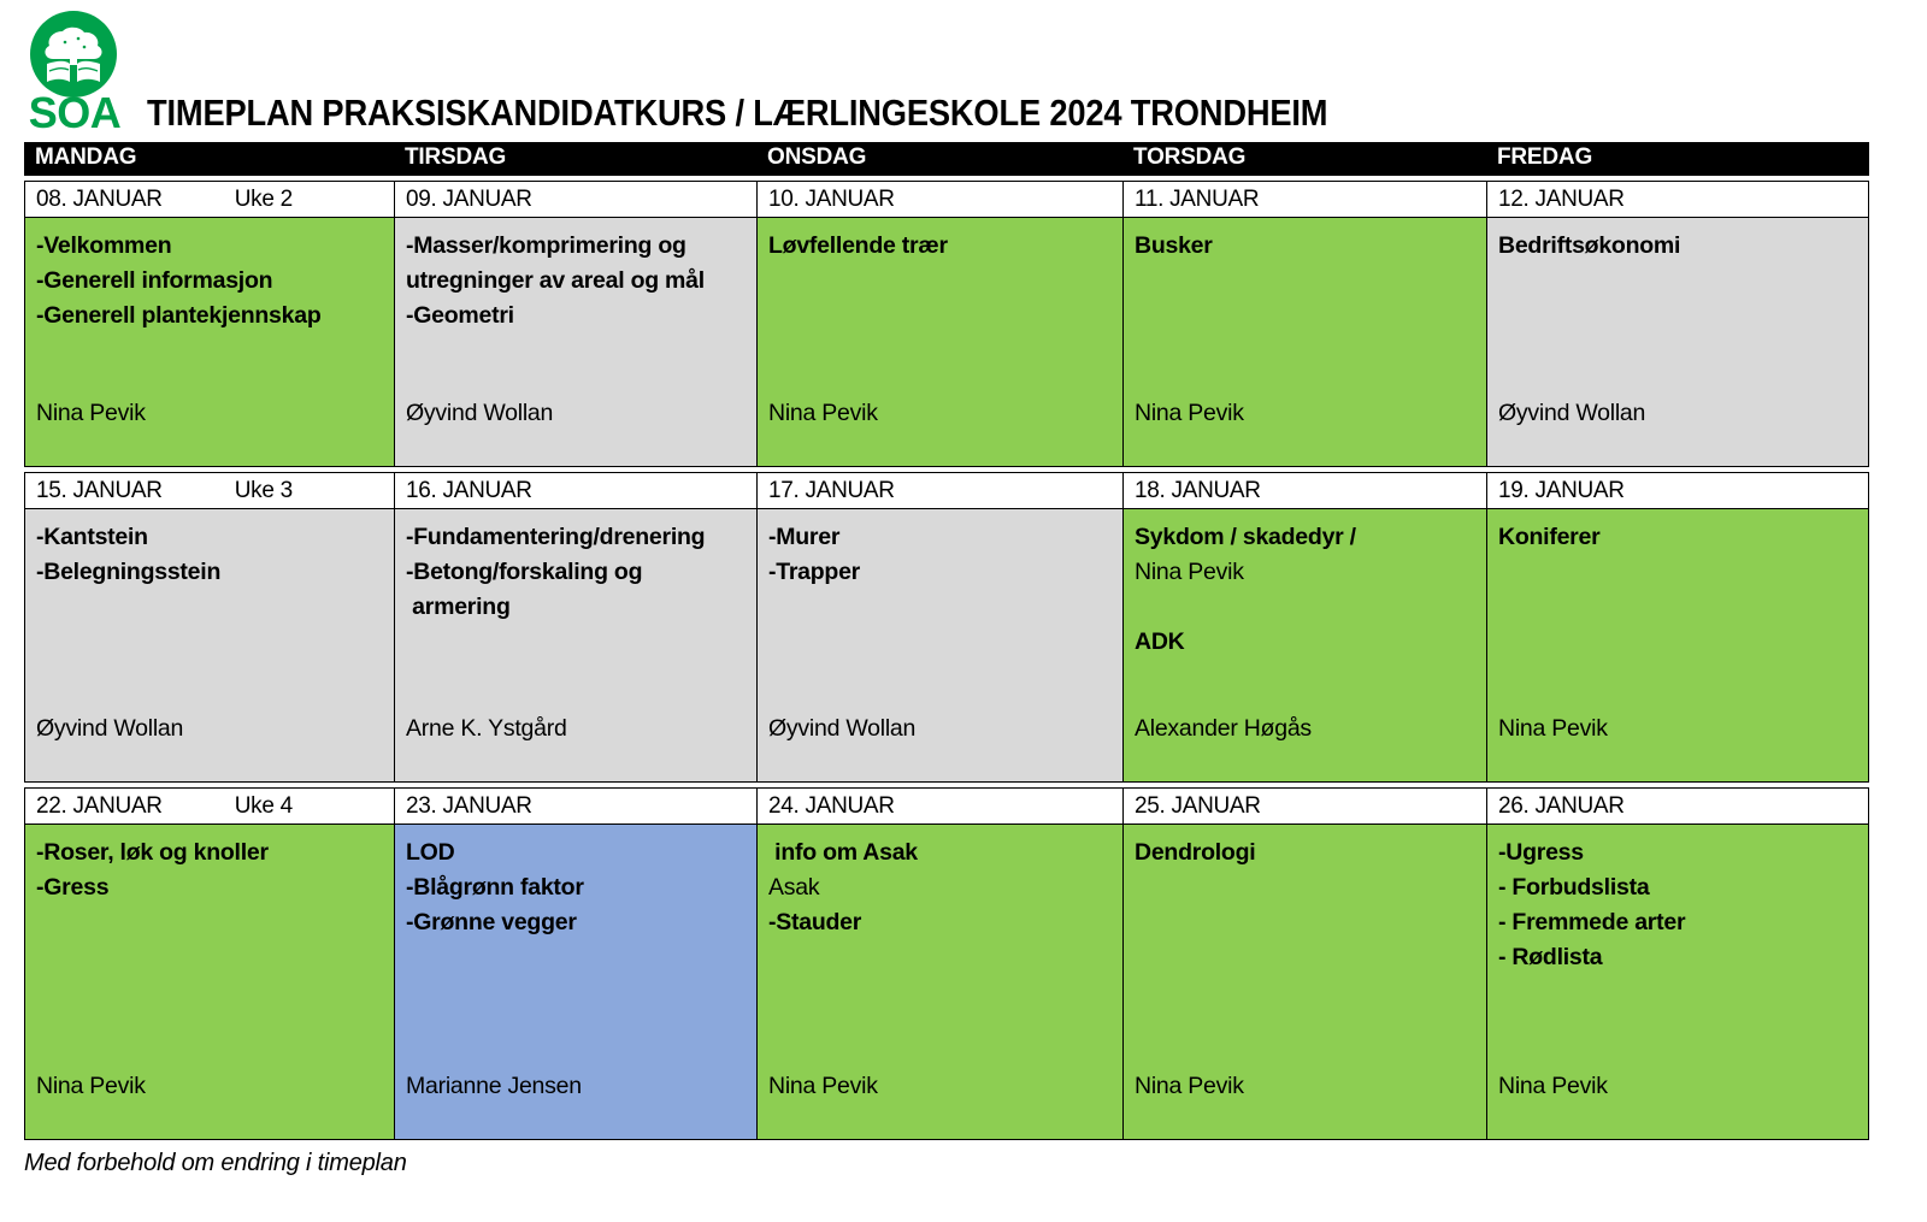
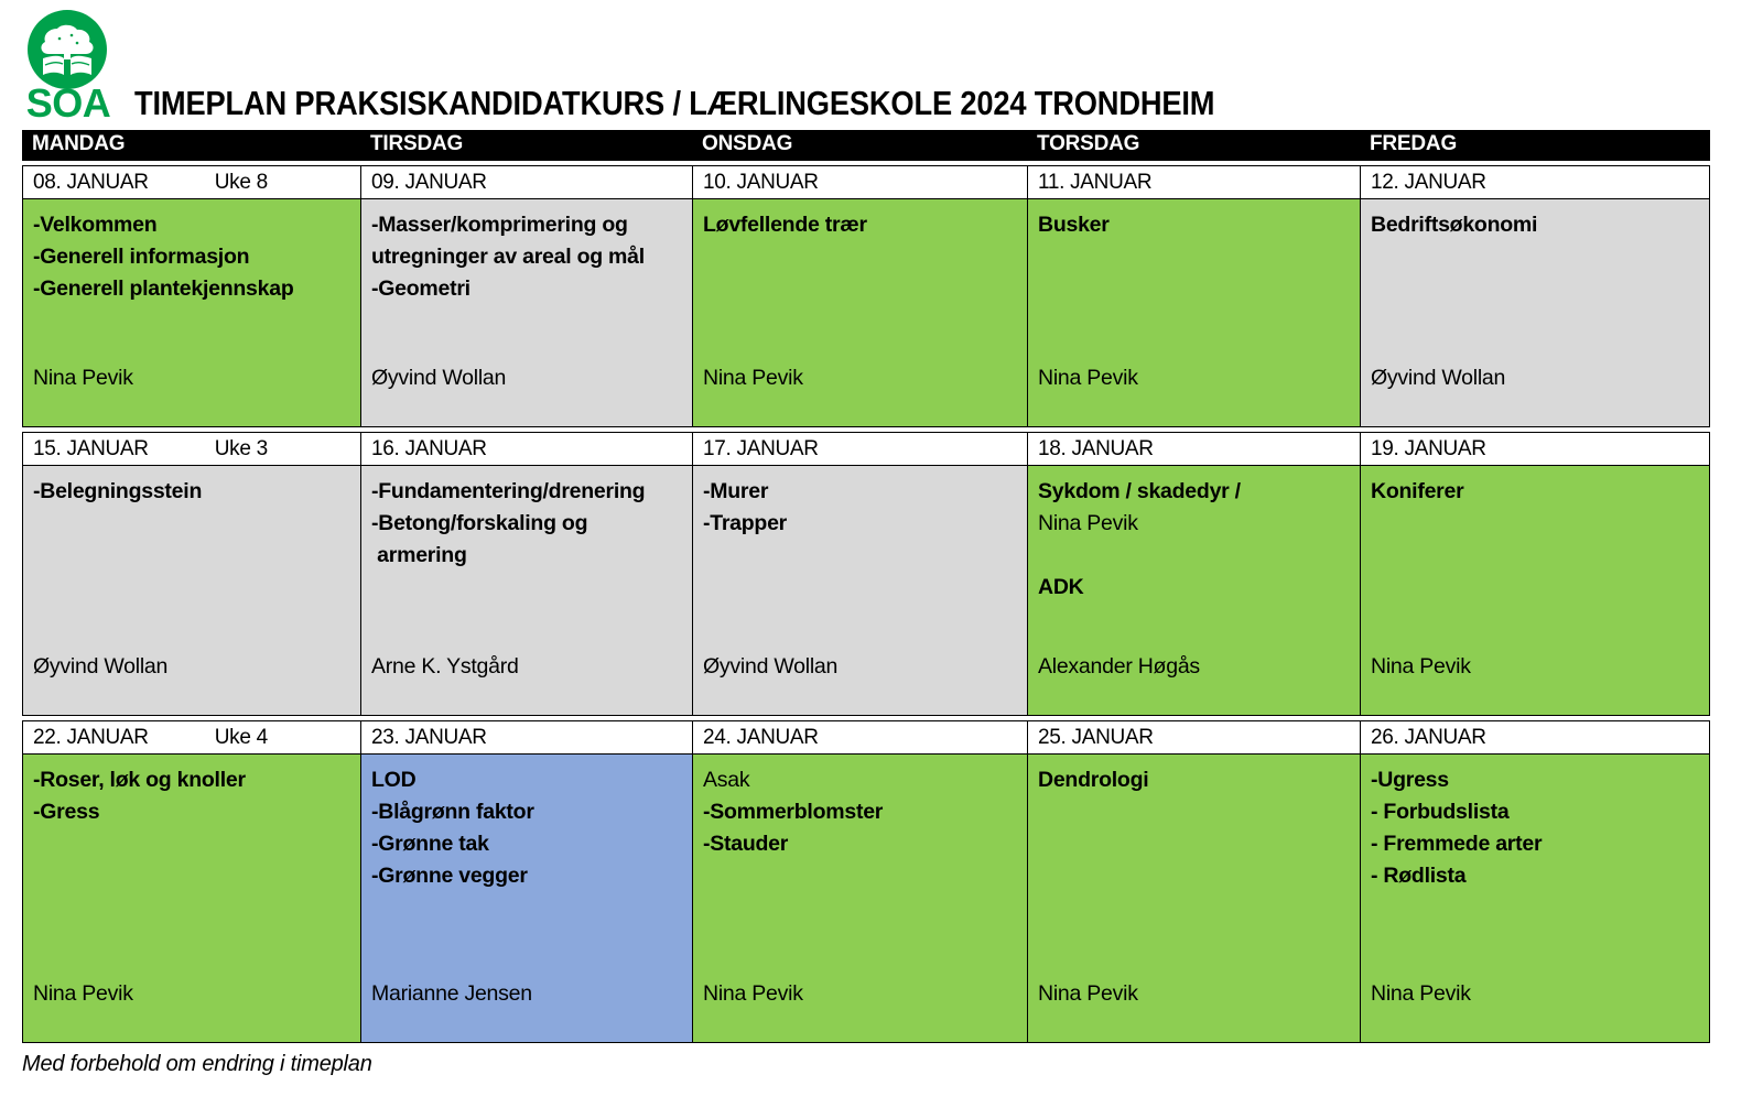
  SOA
  TIMEPLAN PRAKSISKANDIDATKURS / LÆRLINGESKOLE 2024 TRONDHEIM
  MANDAG
  TIRSDAG
  ONSDAG
  TORSDAG
  FREDAG
  08. JANUAR
- Uke 2
+ Uke 8
  09. JANUAR
  10. JANUAR
  11. JANUAR
  12. JANUAR
  -Velkommen
  -Generell informasjon
  -Generell plantekjennskap
  Nina Pevik
  -Masser/komprimering og
  utregninger av areal og mål
  -Geometri
  Øyvind Wollan
  Løvfellende trær
  Nina Pevik
  Busker
  Nina Pevik
  Bedriftsøkonomi
  Øyvind Wollan
  15. JANUAR
  Uke 3
  16. JANUAR
  17. JANUAR
  18. JANUAR
  19. JANUAR
- -Kantstein
  -Belegningsstein
  Øyvind Wollan
  -Fundamentering/drenering
  -Betong/forskaling og
  armering
  Arne K. Ystgård
  -Murer
  -Trapper
  Øyvind Wollan
  Sykdom / skadedyr /
  Nina Pevik
  ADK
  Alexander Høgås
  Koniferer
  Nina Pevik
  22. JANUAR
  Uke 4
  23. JANUAR
  24. JANUAR
  25. JANUAR
  26. JANUAR
  -Roser, løk og knoller
  -Gress
  Nina Pevik
  LOD
  -Blågrønn faktor
+ -Grønne tak
  -Grønne vegger
  Marianne Jensen
- info om Asak
  Asak
+ -Sommerblomster
  -Stauder
  Nina Pevik
  Dendrologi
  Nina Pevik
  -Ugress
  - Forbudslista
  - Fremmede arter
  - Rødlista
  Nina Pevik
  Med forbehold om endring i timeplan
